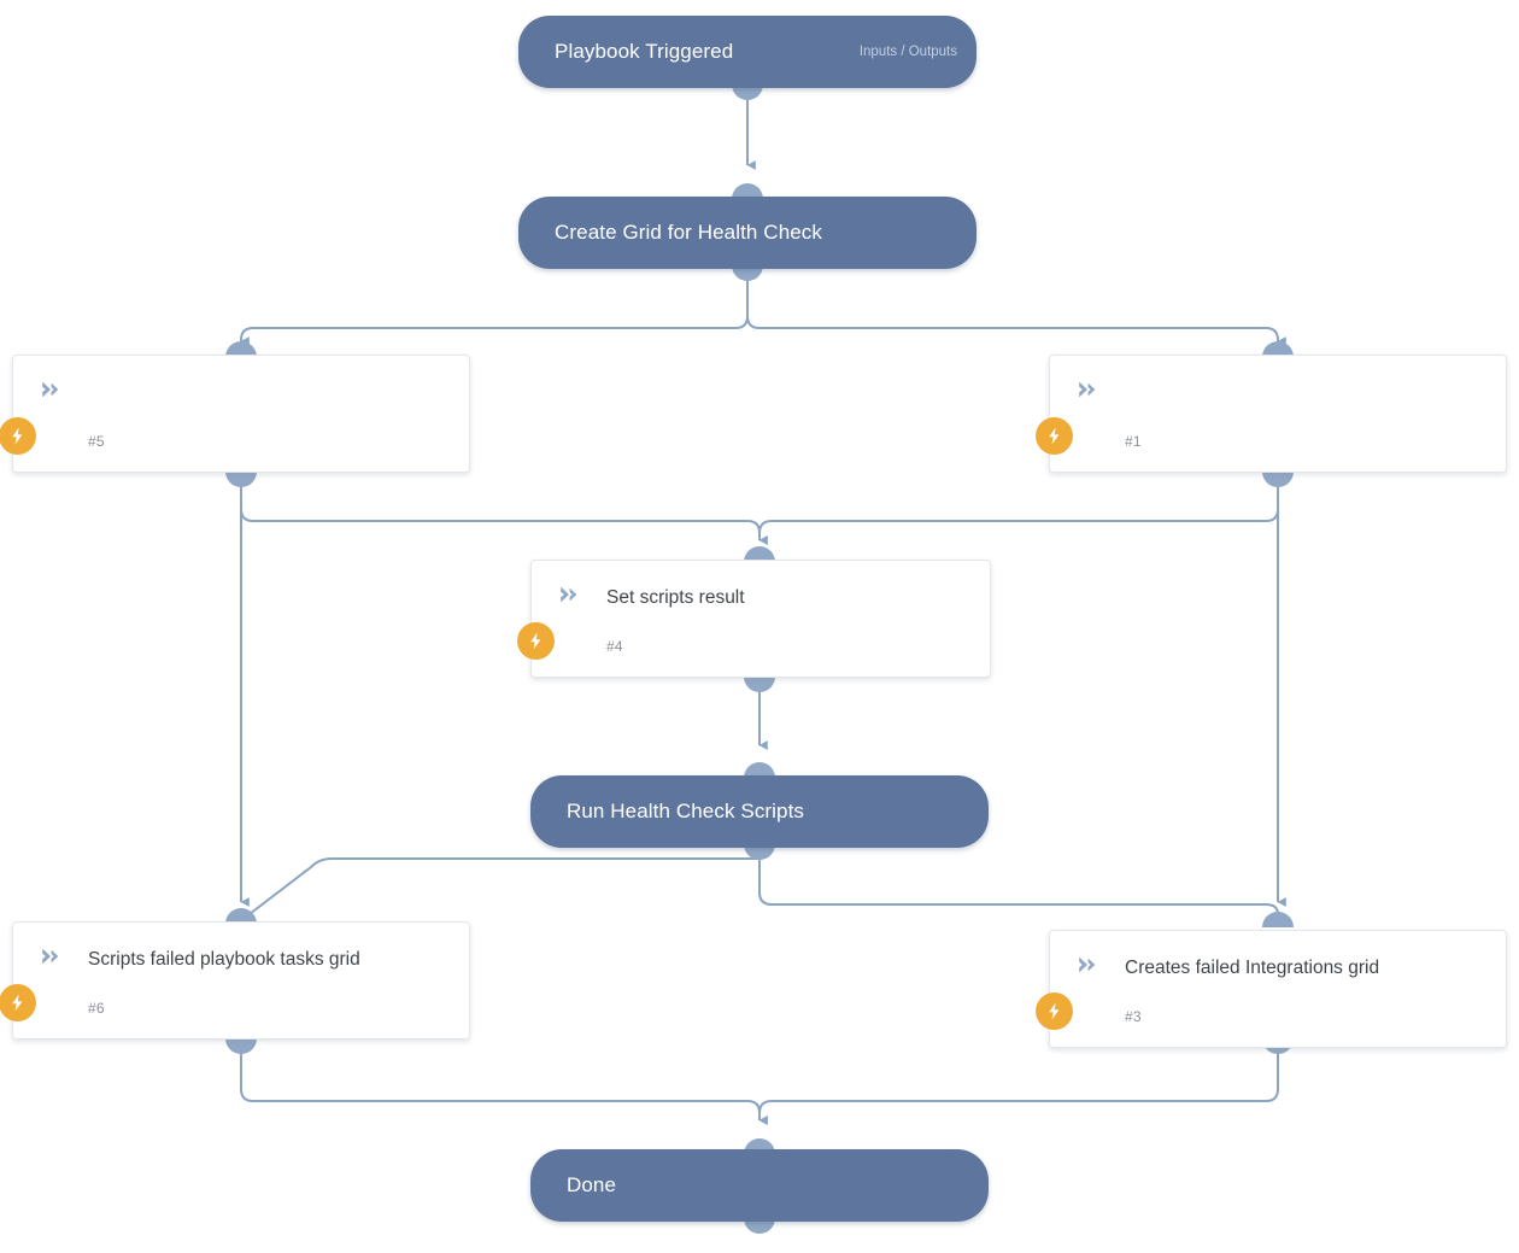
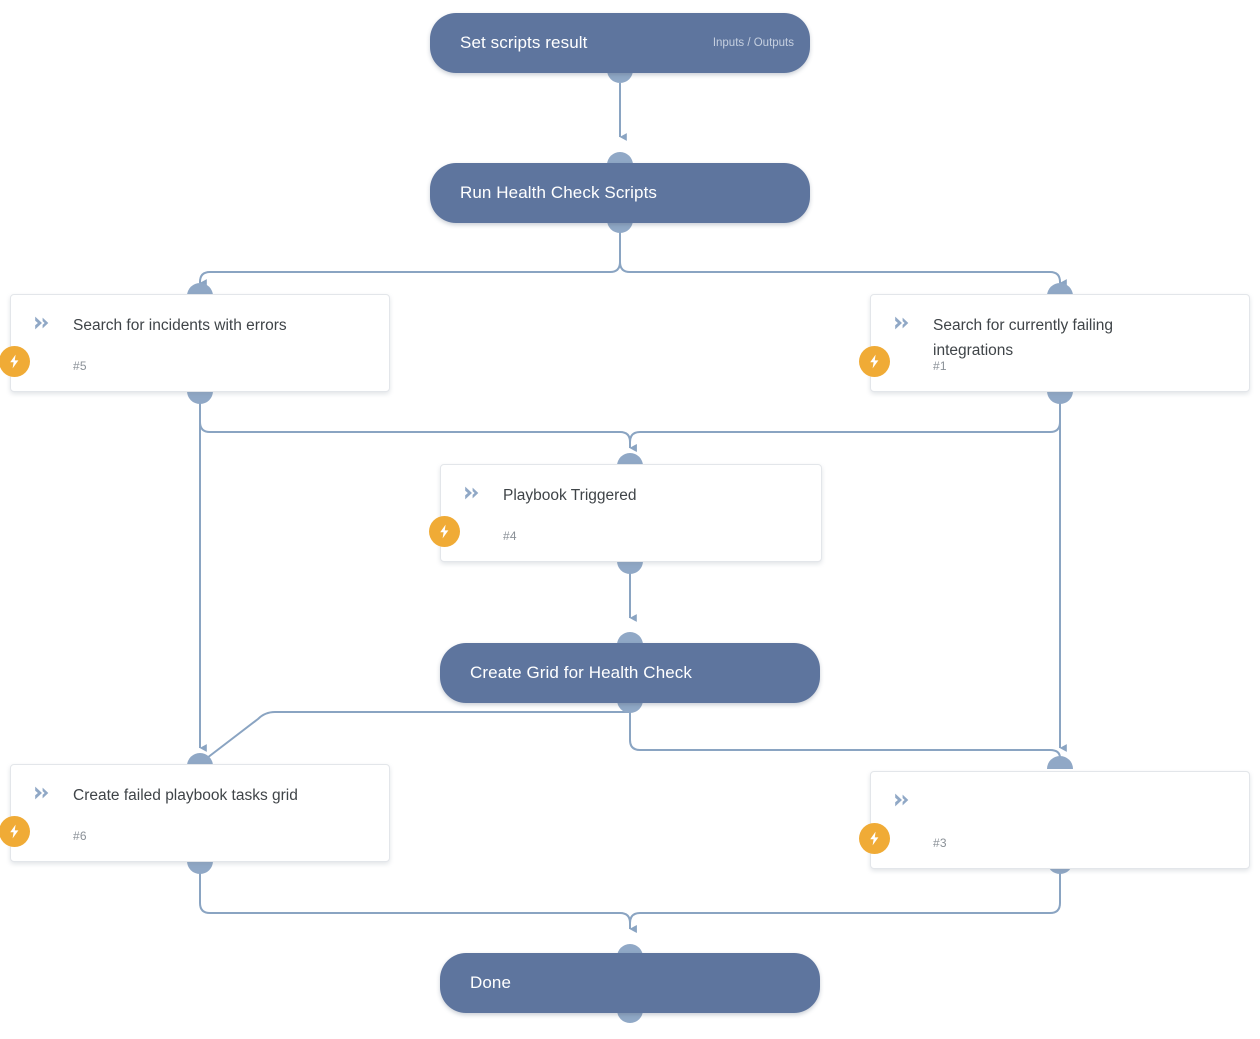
- Playbook Triggered
+ Set scripts result
  Inputs / Outputs
- Create Grid for Health Check
+ Run Health Check Scripts
+ Search for incidents with errors
  #5
+ Search for currently failing integrations
  #1
- Set scripts result
+ Playbook Triggered
  #4
- Run Health Check Scripts
+ Create Grid for Health Check
- Scripts failed playbook tasks grid
+ Create failed playbook tasks grid
  #6
- Creates failed Integrations grid
  #3
  Done
